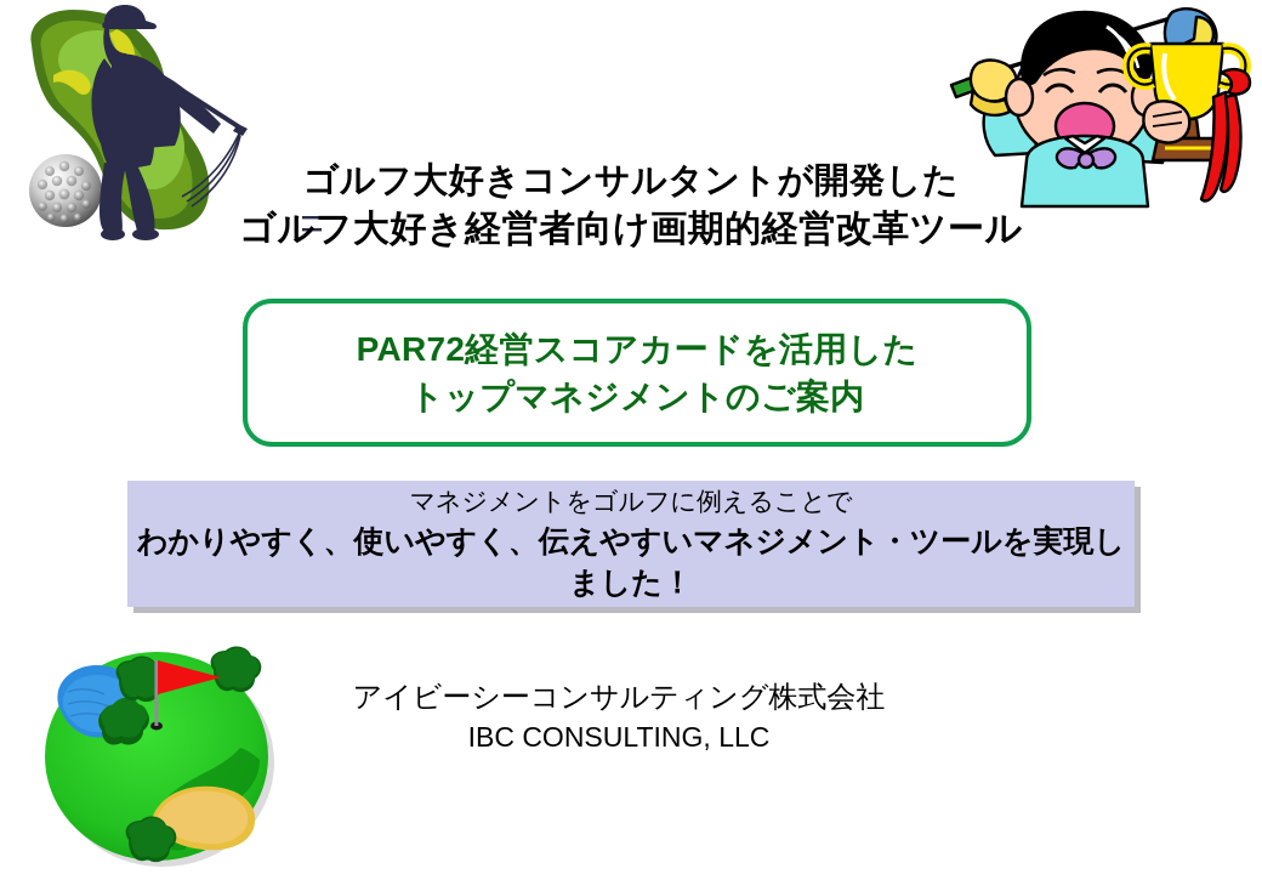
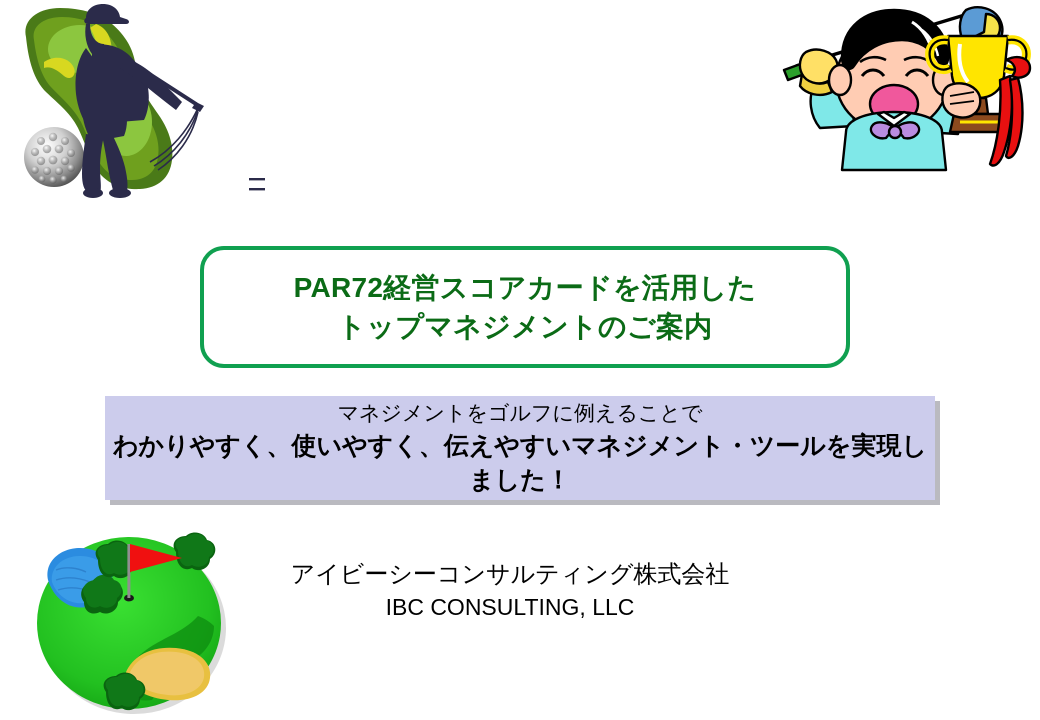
- ゴルフ大好きコンサルタントが開発した
- ゴルフ大好き経営者向け画期的経営改革ツール
  PAR72経営スコアカードを活用した
  トップマネジメントのご案内
  マネジメントをゴルフに例えることで
  わかりやすく、使いやすく、伝えやすいマネジメント・ツールを実現しました！
  アイビーシーコンサルティング株式会社
  IBC CONSULTING, LLC
